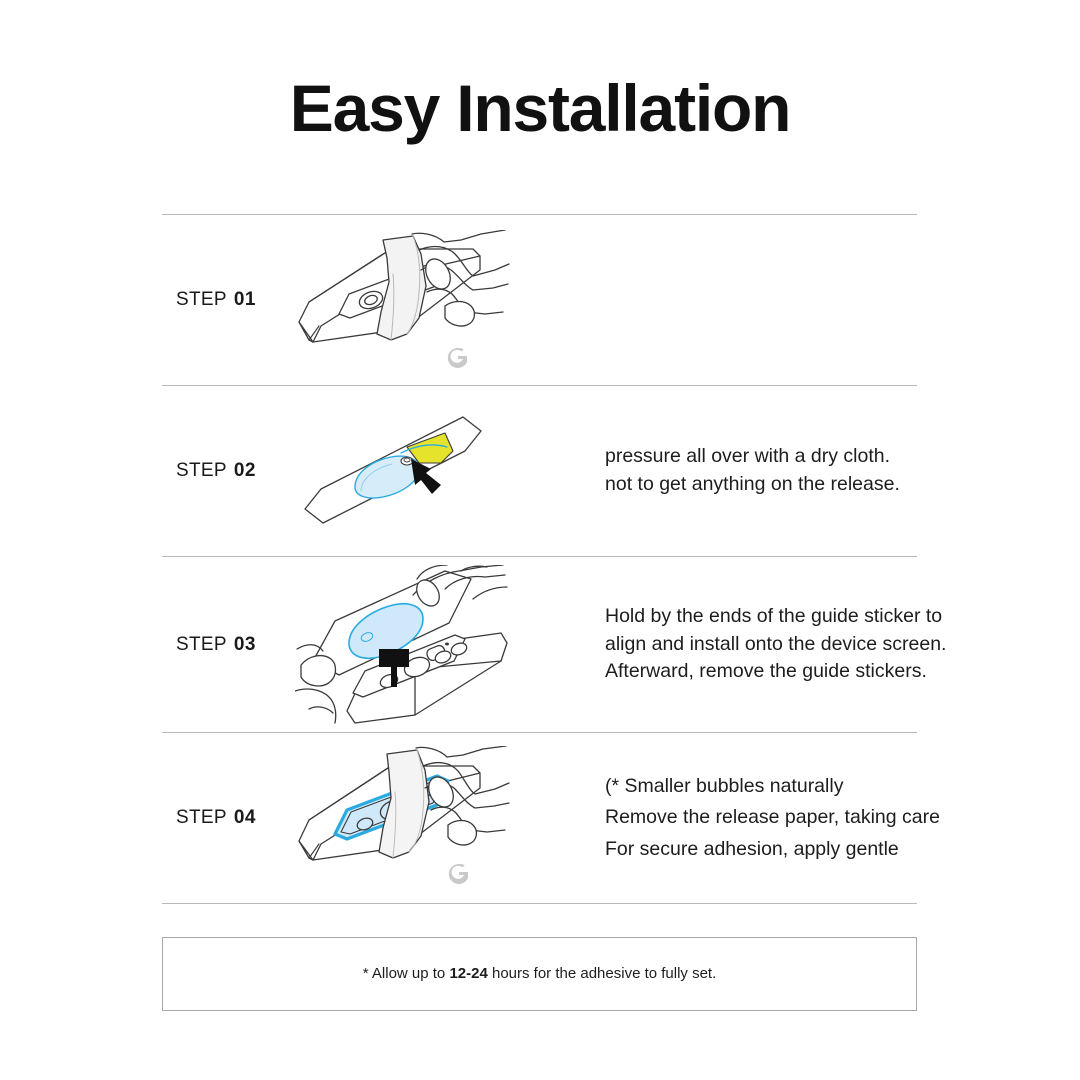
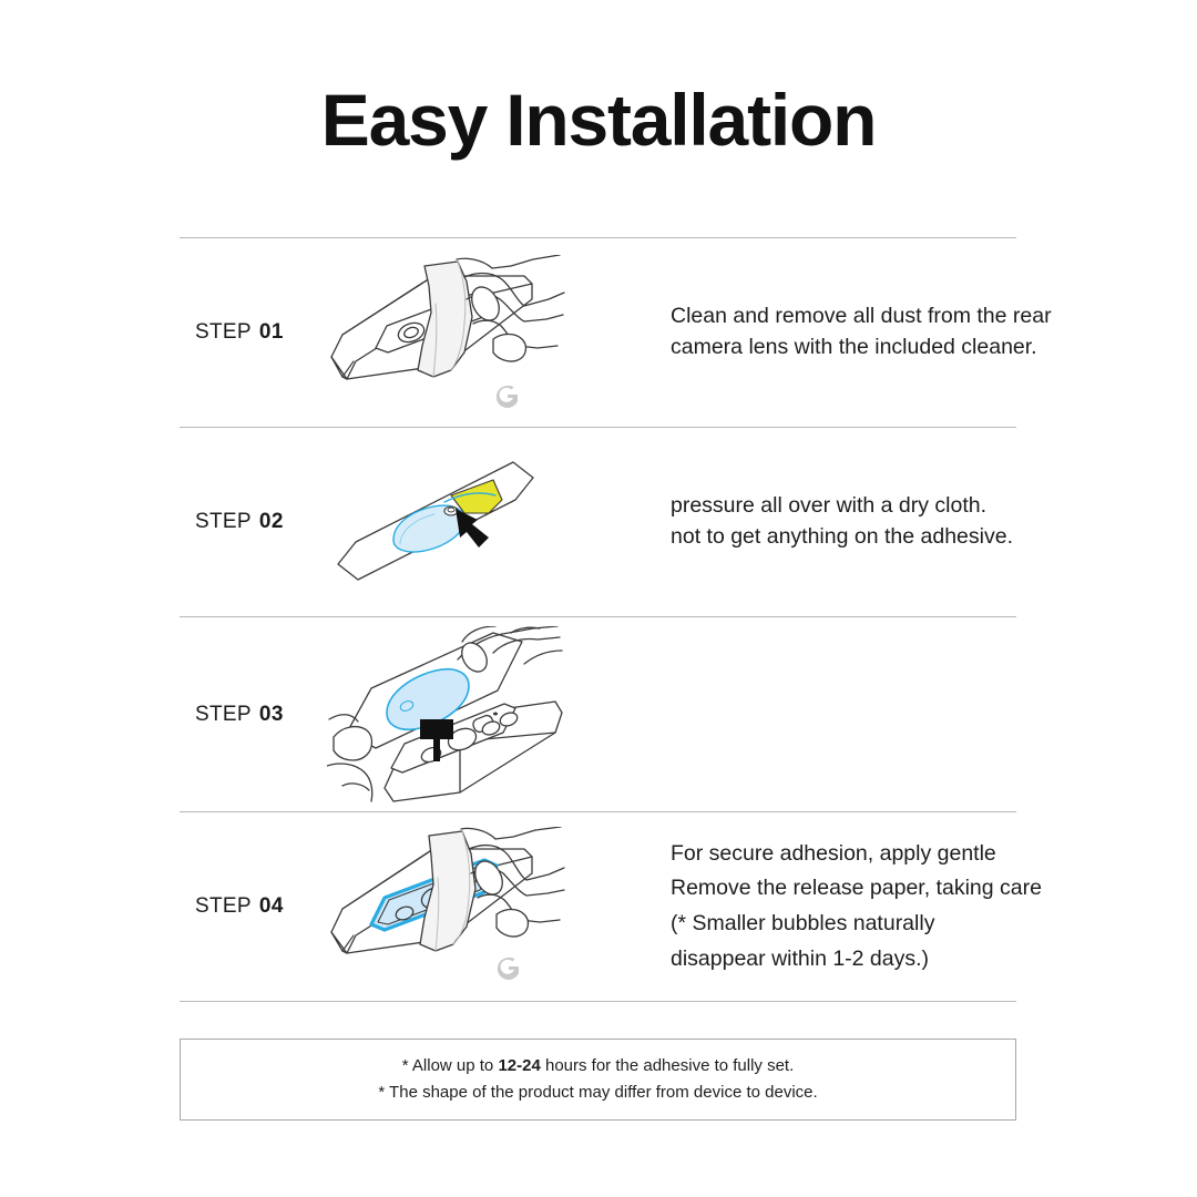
  Easy Installation
  STEP 01
+ Clean and remove all dust from the rear
+ camera lens with the included cleaner.
  STEP 02
  pressure all over with a dry cloth.
- not to get anything on the release.
+ not to get anything on the adhesive.
  STEP 03
- Hold by the ends of the guide sticker to
- align and install onto the device screen.
- Afterward, remove the guide stickers.
  STEP 04
- (* Smaller bubbles naturally
+ For secure adhesion, apply gentle
  Remove the release paper, taking care
- For secure adhesion, apply gentle
+ (* Smaller bubbles naturally
+ disappear within 1-2 days.)
  * Allow up to 12-24 hours for the adhesive to fully set.
+ * The shape of the product may differ from device to device.
